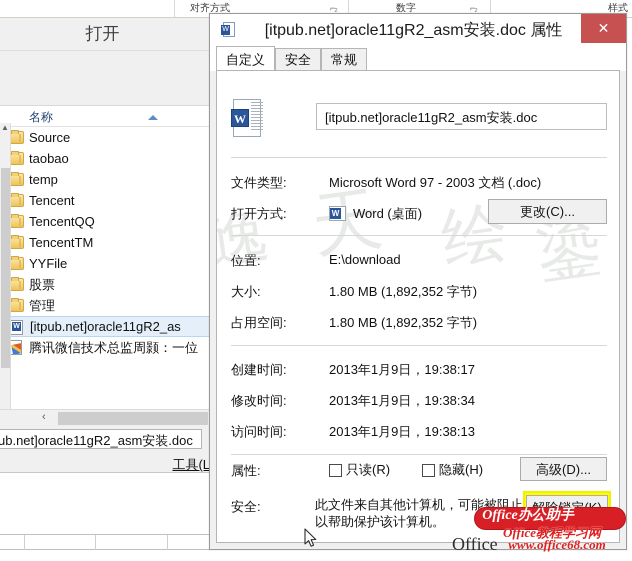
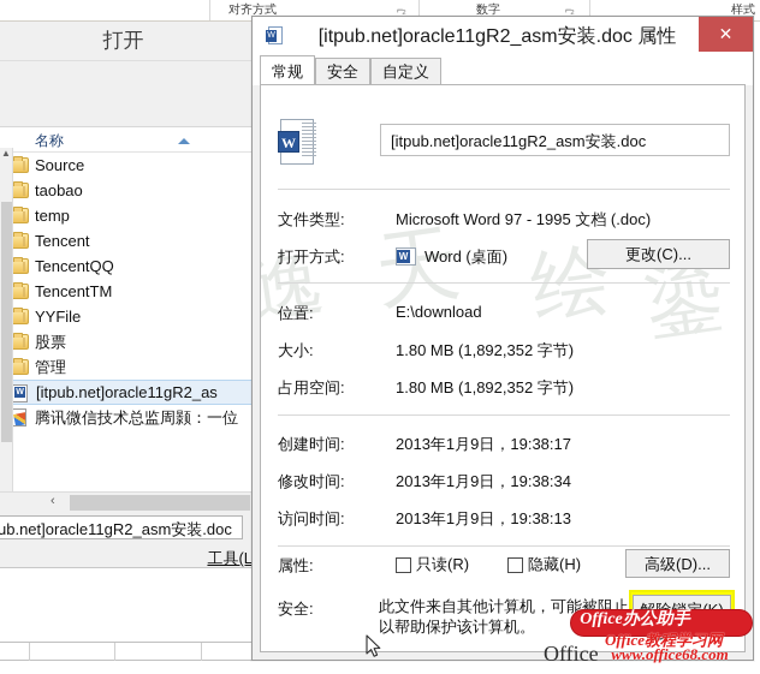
  对齐方式
  ⌐₂
  数字
  ⌐₂
  样式
  打开
  名称
  Source
  taobao
  temp
  Tencent
  TencentQQ
  TencentTM
  YYFile
  股票
  管理
  [itpub.net]oracle11gR2_as
  腾讯微信技术总监周颢：一位
  ▲
  ‹
  ub.net]oracle11gR2_asm安装.doc
  工具(L
  [itpub.net]oracle11gR2_asm安装.doc 属性
  ✕
- 自定义
+ 常规
  安全
- 常规
+ 自定义
  W
  [itpub.net]oracle11gR2_asm安装.doc
  文件类型:
- Microsoft Word 97 - 2003 文档 (.doc)
+ Microsoft Word 97 - 1995 文档 (.doc)
  打开方式:
  Word (桌面)
  更改(C)...
  位置:
  E:\download
  大小:
  1.80 MB (1,892,352 字节)
  占用空间:
  1.80 MB (1,892,352 字节)
  创建时间:
  2013年1月9日，19:38:17
  修改时间:
  2013年1月9日，19:38:34
  访问时间:
  2013年1月9日，19:38:13
  属性:
  只读(R)
  隐藏(H)
  高级(D)...
  安全:
  此文件来自其他计算机，可能被阻止以帮助保护该计算机。
  Office
  Office办公助手
  Office教程学习网
  www.office68.com
